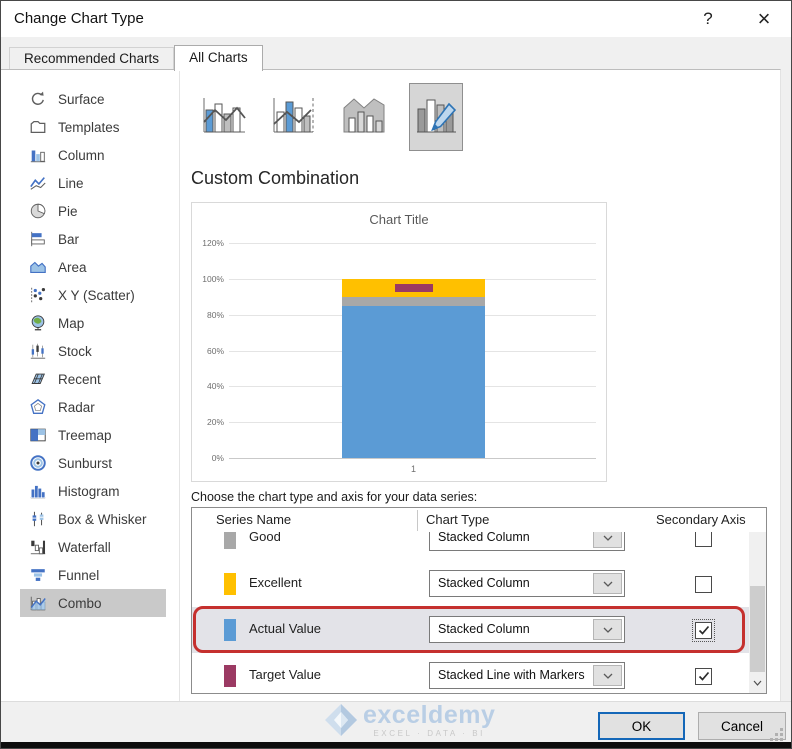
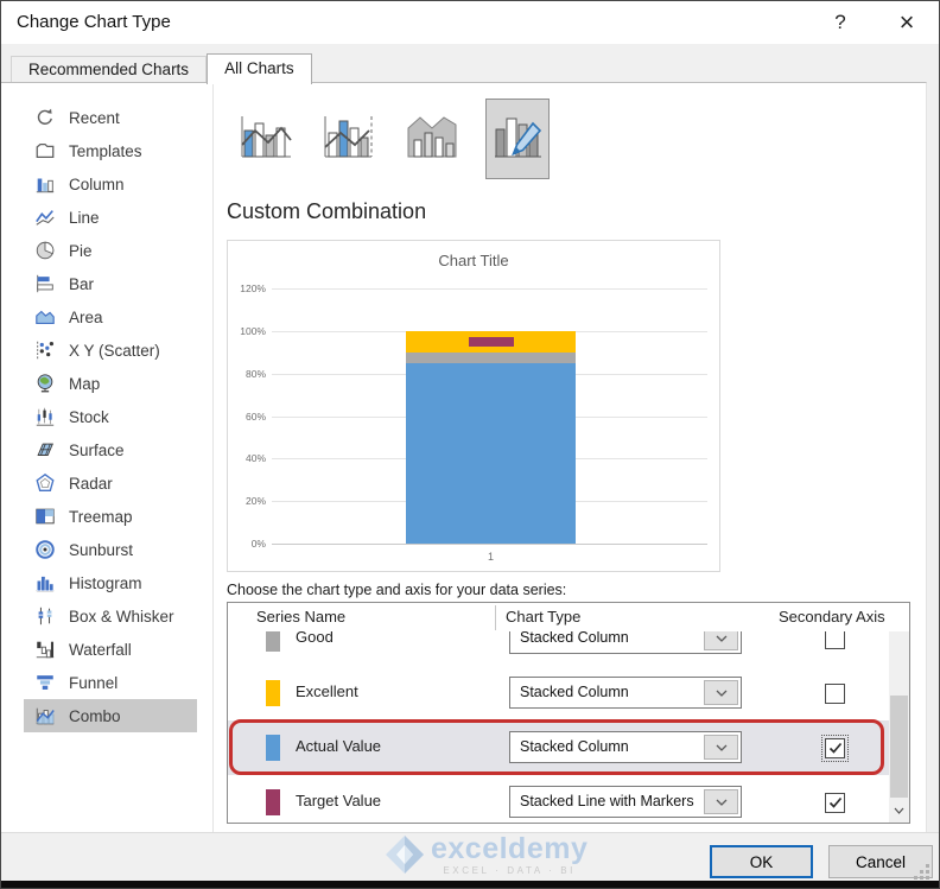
  Change Chart Type
  ?
  ×
  Recommended Charts
  All Charts
- Surface
+ Recent
  Templates
  Column
  Line
  Pie
  Bar
  Area
  X Y (Scatter)
  Map
  Stock
- Recent
+ Surface
  Radar
  Treemap
  Sunburst
  Histogram
  Box & Whisker
  Waterfall
  Funnel
  Combo
  Custom Combination
  Chart Title
  0%
  20%
  40%
  60%
  80%
  100%
  120%
  1
  Choose the chart type and axis for your data series:
  Series Name
  Chart Type
  Secondary Axis
  Good
  Stacked Column
  Excellent
  Stacked Column
  Actual Value
  Stacked Column
  Target Value
  Stacked Line with Markers
  exceldemy
  EXCEL · DATA · BI
  OK
  Cancel
